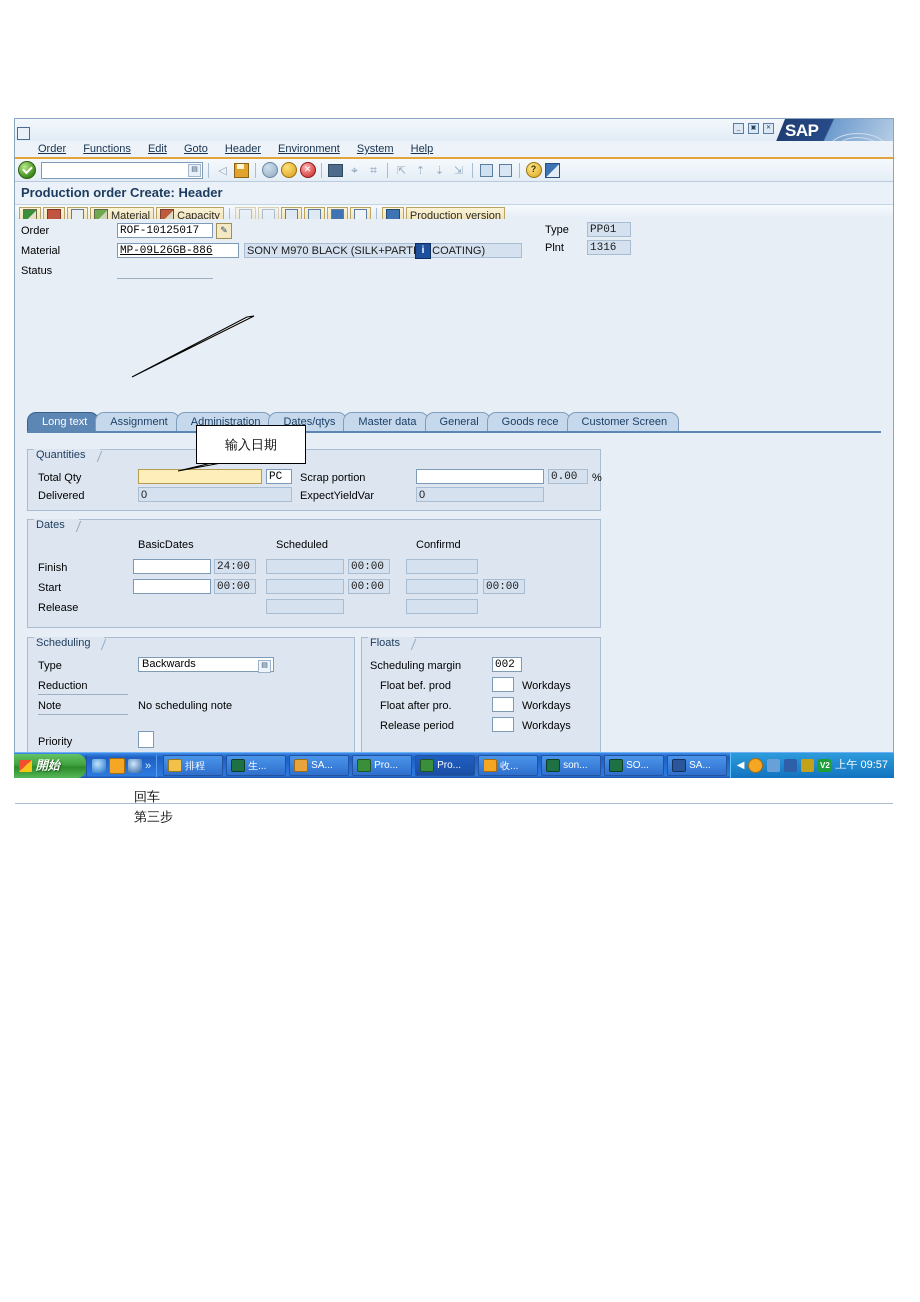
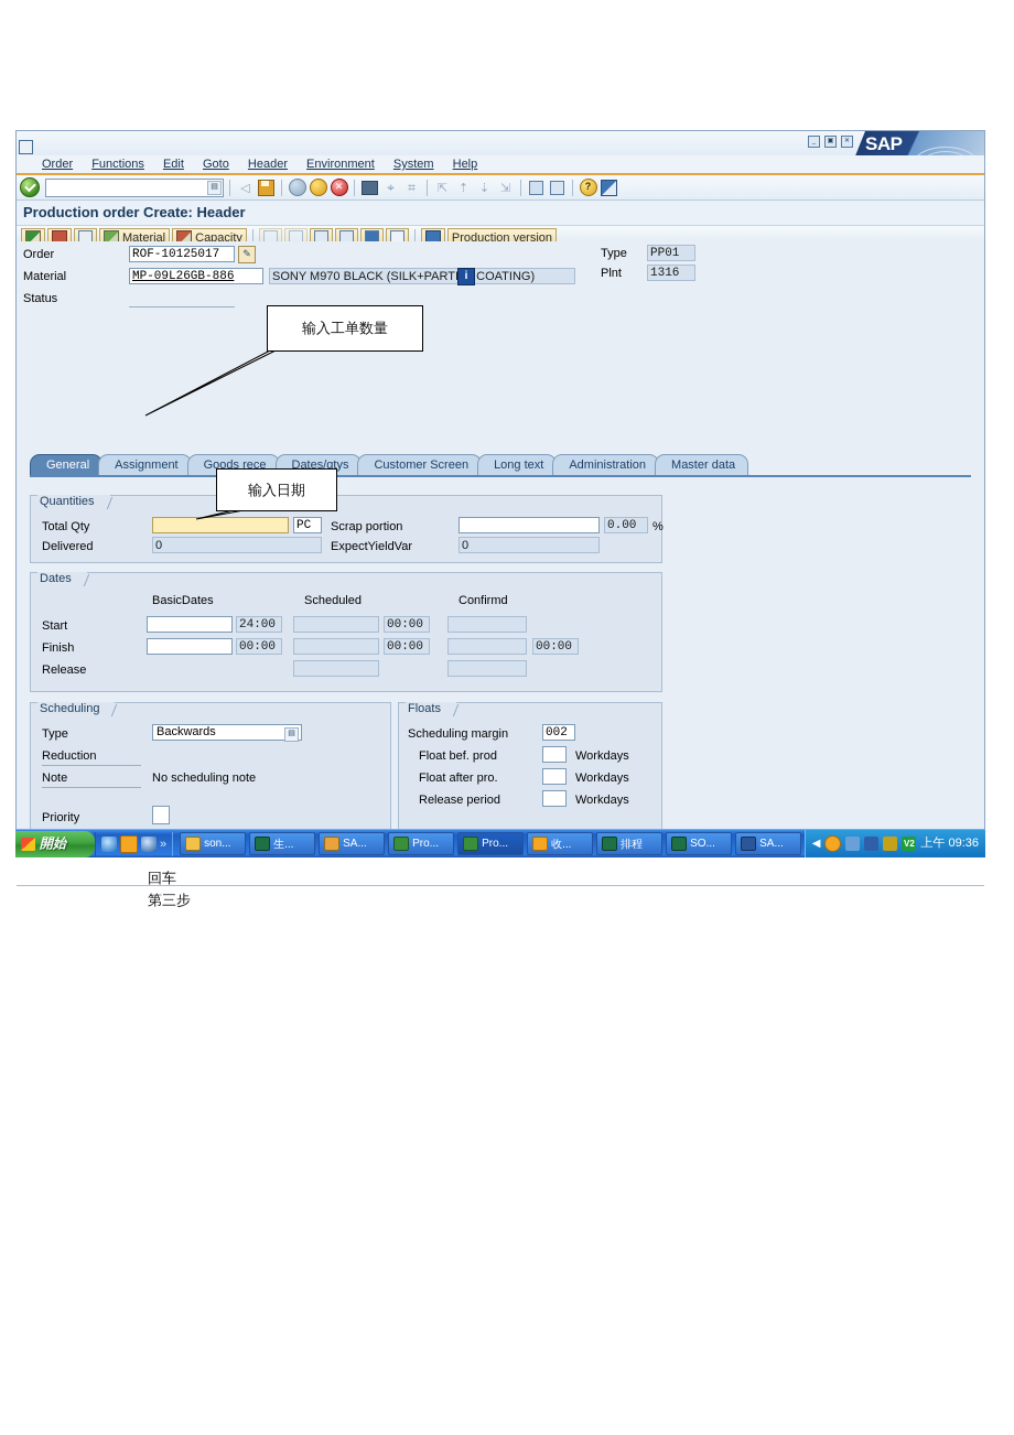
  SAP
  Order Functions Edit Goto Header Environment System Help
  ◁
  ✕
  ⌖
  ⌗
  ⇱
  ⇡
  ⇣
  ⇲
  ?
  Production order Create: Header
  Material
  Capacity
  Production version
  Order
  ROF-10125017
  ✎
  Type
  PP01
  Material
  MP-09L26GB-886
  SONY M970 BLACK (SILK+PART COATING)
  Plnt
  1316
  Status
  i
- Long text
+ General
  Assignment
- Administration
+ Goods rece
  Dates/qtys
- Master data
+ Customer Screen
- General
+ Long text
- Goods rece
+ Administration
- Customer Screen
+ Master data
  Quantities
  Total Qty
  PC
  Scrap portion
  0.00
  %
  Delivered
  0
  ExpectYieldVar
  0
  Dates
  BasicDates
  Scheduled
  Confirmd
- Finish
+ Start
  24:00
  00:00
- Start
+ Finish
  00:00
  00:00
  00:00
  Release
  Scheduling
  Type
  Backwards
  Reduction
  Note
  No scheduling note
  Priority
  Floats
  Scheduling margin
  002
  Float bef. prod
  Workdays
  Float after pro.
  Workdays
  Release period
  Workdays
+ 输入工单数量
  输入日期
  開始
  »
- 排程
+ son...
  生...
  SA...
  Pro...
  Pro...
  收...
- son...
+ 排程
  SO...
  SA...
  ◀
  V2
- 上午 09:57
+ 上午 09:36
  回车
  第三步
